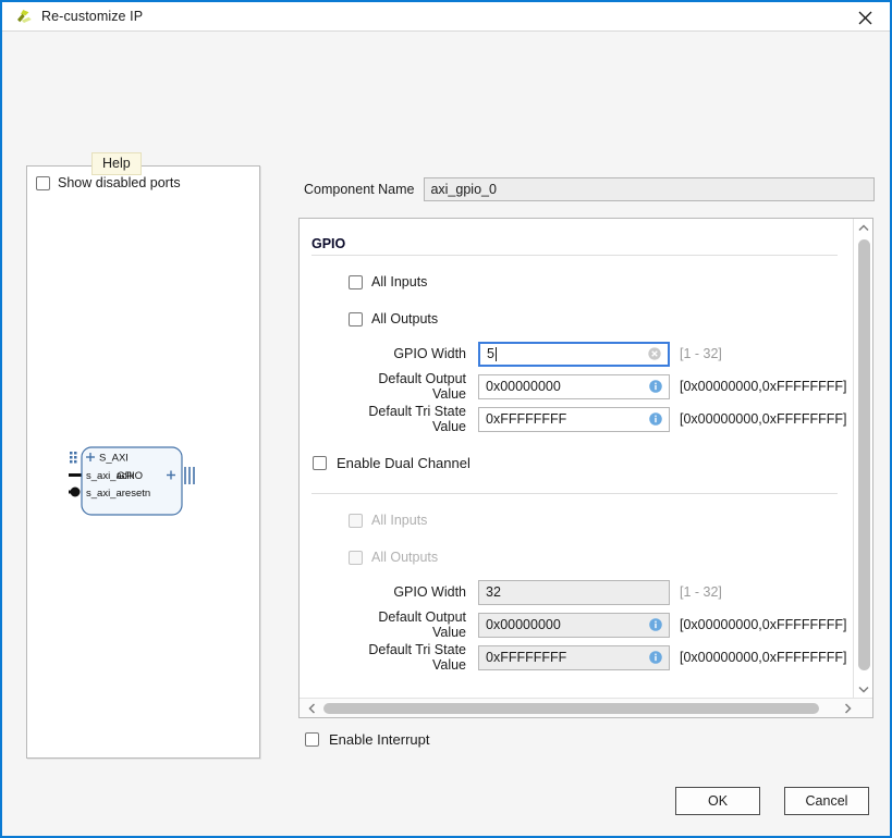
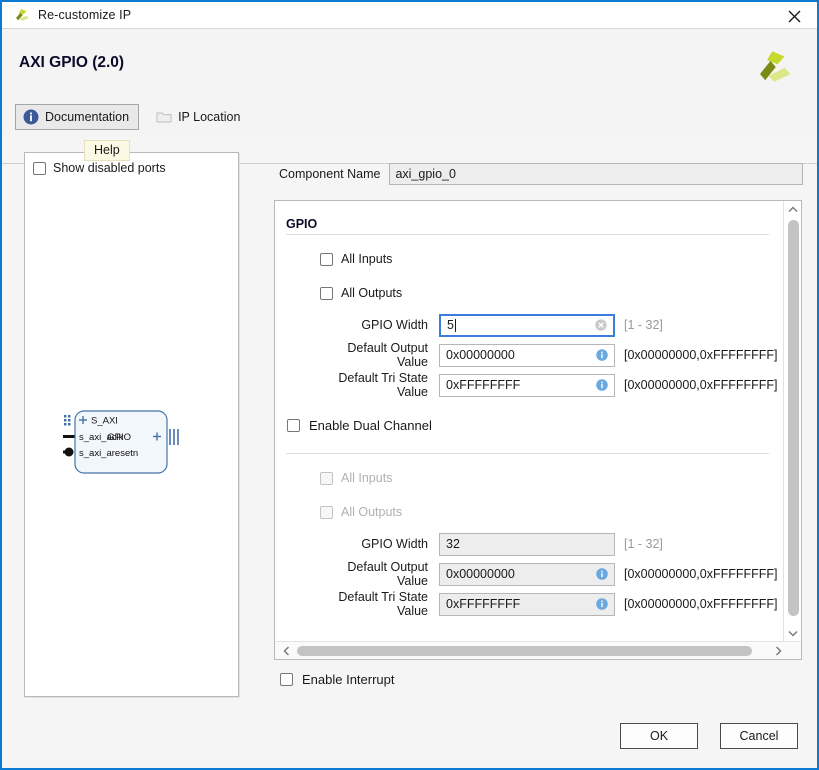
  Re-customize IP
+ AXI GPIO (2.0)
+ Documentation
+ IP Location
  Show disabled ports
  S_AXI
  s_axi_aclk
  s_axi_aresetn
  GPIO
  Help
  Component Name
  axi_gpio_0
  GPIO
  All Inputs
  All Outputs
  GPIO Width
  5
  [1 - 32]
  Default Output Value
  0x00000000
  [0x00000000,0xFFFFFFFF]
  Default Tri State Value
  0xFFFFFFFF
  [0x00000000,0xFFFFFFFF]
  Enable Dual Channel
  All Inputs
  All Outputs
  GPIO Width
  32
  [1 - 32]
  Default Output Value
  0x00000000
  [0x00000000,0xFFFFFFFF]
  Default Tri State Value
  0xFFFFFFFF
  [0x00000000,0xFFFFFFFF]
  Enable Interrupt
  OK
  Cancel
